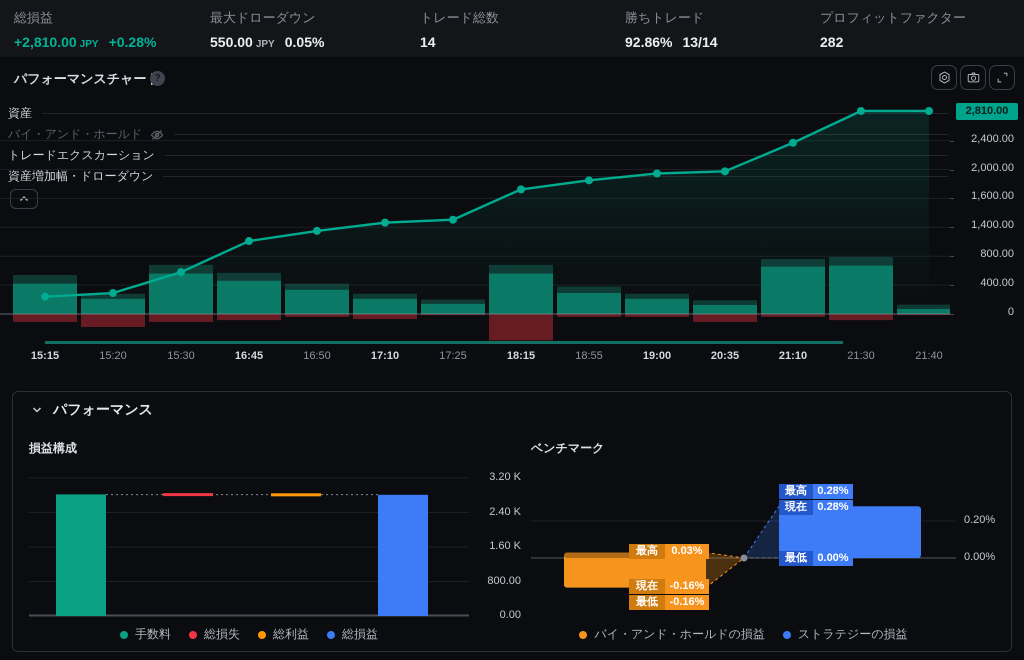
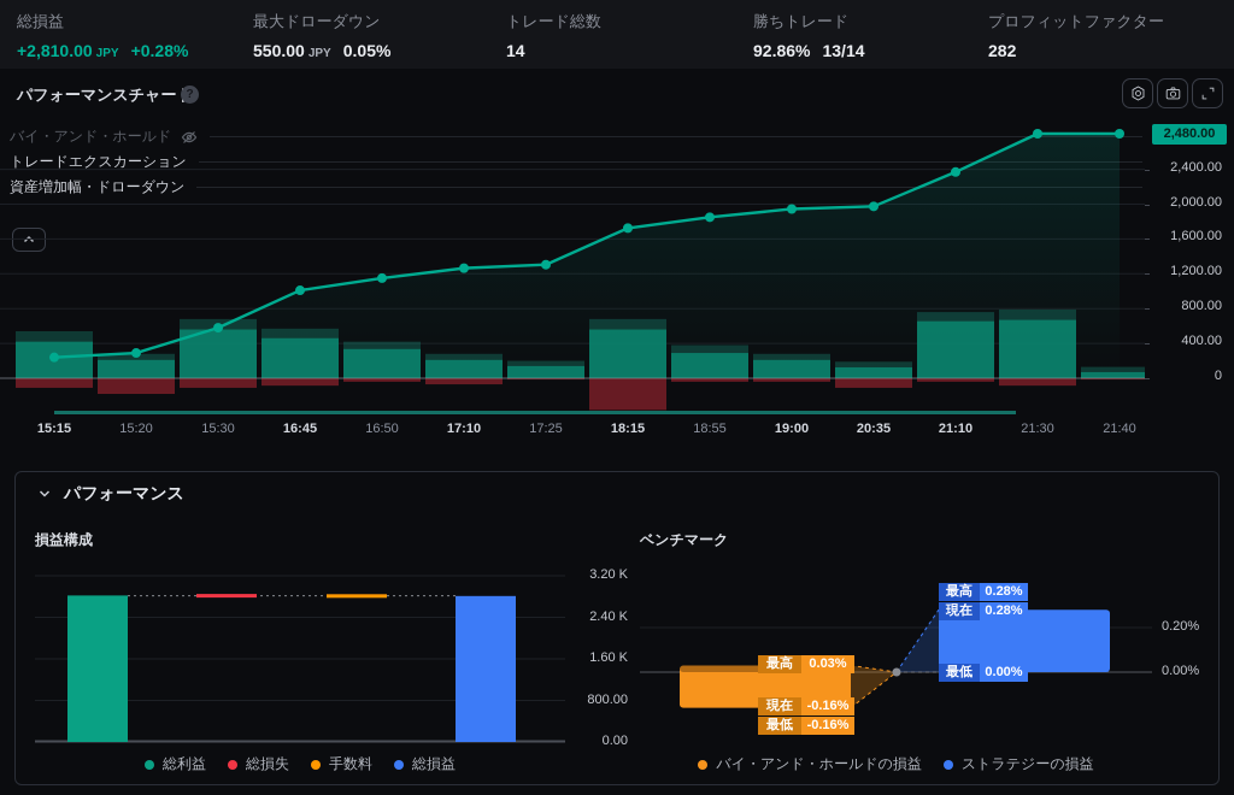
  総損益
  +2,810.00 JPY +0.28%
  最大ドローダウン
  550.00 JPY 0.05%
  トレード総数
  14
  勝ちトレード
  92.86% 13/14
  プロフィットファクター
  282
  パフォーマンスチャー
  ?
- 資産
  バイ・アンド・ホールド
  トレードエクスカーション
  資産増加幅・ドローダウン
  2,400.00
  2,000.00
  1,600.00
- 1,400.00
+ 1,200.00
  800.00
  400.00
  0
- 2,810.00
+ 2,480.00
  15:15
  15:20
  15:30
  16:45
  16:50
  17:10
  17:25
  18:15
  18:55
  19:00
  20:35
  21:10
  21:30
  21:40
  パフォーマンス
  損益構成
  3.20 K
  2.40 K
  1.60 K
  800.00
  0.00
- 手数料
+ 総利益
  総損失
- 総利益
+ 手数料
  総損益
  ベンチマーク
  0.20%
  0.00%
  最高
  0.28%
  現在
  0.28%
  最低
  0.00%
  最高
  0.03%
  現在
  -0.16%
  最低
  -0.16%
  バイ・アンド・ホールドの損益
  ストラテジーの損益
